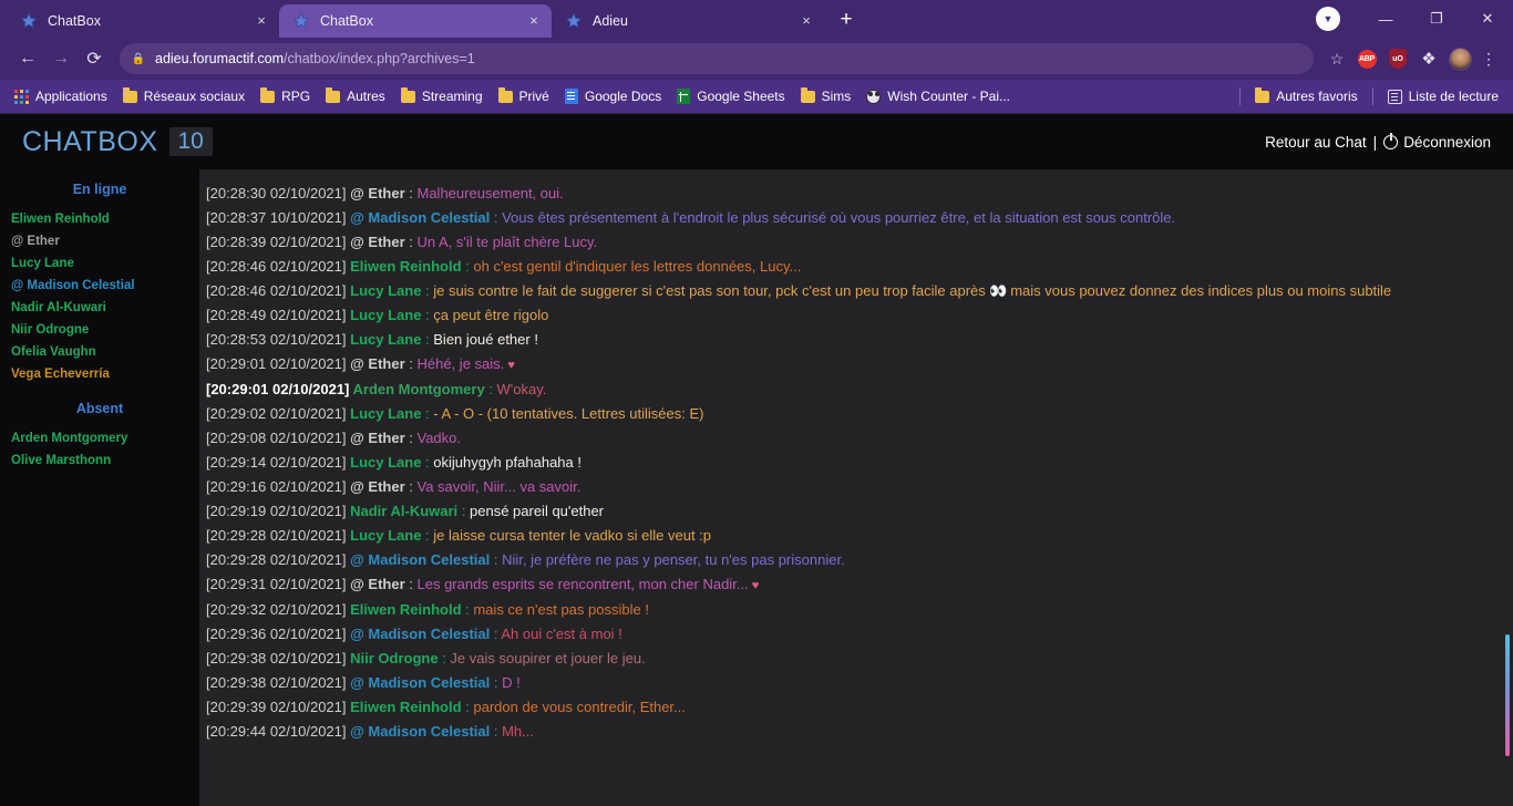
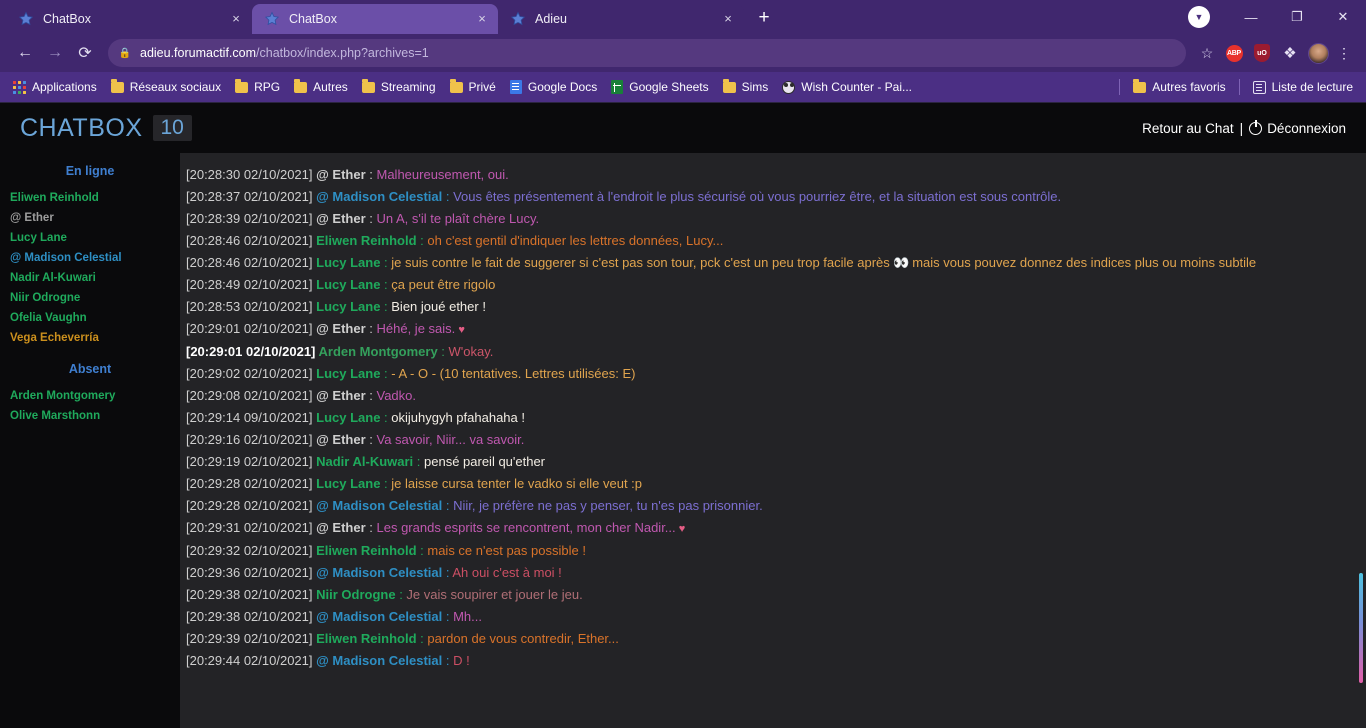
  ChatBox
  ×
  ChatBox
  ×
  Adieu
  ×
  +
  ▼
  —
  ❐
  ✕
  ←
  →
  ⟳
  🔒
  adieu.forumactif.com/chatbox/index.php?archives=1
  ☆
  ❖
  ⋮
  Applications
  Réseaux sociaux
  RPG
  Autres
  Streaming
  Privé
  Google Docs
  Google Sheets
  Sims
  Wish Counter - Pai...
  Autres favoris
  Liste de lecture
  CHATBOX
  10
  Retour au Chat
  |
  Déconnexion
  En ligne
  Eliwen Reinhold
  @ Ether
  Lucy Lane
  @ Madison Celestial
  Nadir Al-Kuwari
  Niir Odrogne
  Ofelia Vaughn
  Vega Echeverría
  Absent
  Arden Montgomery
  Olive Marsthonn
  [20:28:30 02/10/2021] @ Ether : Malheureusement, oui.
- [20:28:37 10/10/2021] @ Madison Celestial : Vous êtes présentement à l'endroit le plus sécurisé où vous pourriez être, et la situation est sous contrôle.
+ [20:28:37 02/10/2021] @ Madison Celestial : Vous êtes présentement à l'endroit le plus sécurisé où vous pourriez être, et la situation est sous contrôle.
  [20:28:39 02/10/2021] @ Ether : Un A, s'il te plaît chère Lucy.
  [20:28:46 02/10/2021] Eliwen Reinhold : oh c'est gentil d'indiquer les lettres données, Lucy...
  [20:28:46 02/10/2021] Lucy Lane : je suis contre le fait de suggerer si c'est pas son tour, pck c'est un peu trop facile après 👀 mais vous pouvez donnez des indices plus ou moins subtile
  [20:28:49 02/10/2021] Lucy Lane : ça peut être rigolo
  [20:28:53 02/10/2021] Lucy Lane : Bien joué ether !
  [20:29:01 02/10/2021] @ Ether : Héhé, je sais. ♥
  [20:29:01 02/10/2021] Arden Montgomery : W'okay.
  [20:29:02 02/10/2021] Lucy Lane : - A - O - (10 tentatives. Lettres utilisées: E)
  [20:29:08 02/10/2021] @ Ether : Vadko.
- [20:29:14 02/10/2021] Lucy Lane : okijuhygyh pfahahaha !
+ [20:29:14 09/10/2021] Lucy Lane : okijuhygyh pfahahaha !
  [20:29:16 02/10/2021] @ Ether : Va savoir, Niir... va savoir.
  [20:29:19 02/10/2021] Nadir Al-Kuwari : pensé pareil qu'ether
  [20:29:28 02/10/2021] Lucy Lane : je laisse cursa tenter le vadko si elle veut :p
  [20:29:28 02/10/2021] @ Madison Celestial : Niir, je préfère ne pas y penser, tu n'es pas prisonnier.
  [20:29:31 02/10/2021] @ Ether : Les grands esprits se rencontrent, mon cher Nadir... ♥
  [20:29:32 02/10/2021] Eliwen Reinhold : mais ce n'est pas possible !
  [20:29:36 02/10/2021] @ Madison Celestial : Ah oui c'est à moi !
  [20:29:38 02/10/2021] Niir Odrogne : Je vais soupirer et jouer le jeu.
- [20:29:38 02/10/2021] @ Madison Celestial : D !
+ [20:29:38 02/10/2021] @ Madison Celestial : Mh...
  [20:29:39 02/10/2021] Eliwen Reinhold : pardon de vous contredir, Ether...
- [20:29:44 02/10/2021] @ Madison Celestial : Mh...
+ [20:29:44 02/10/2021] @ Madison Celestial : D !
